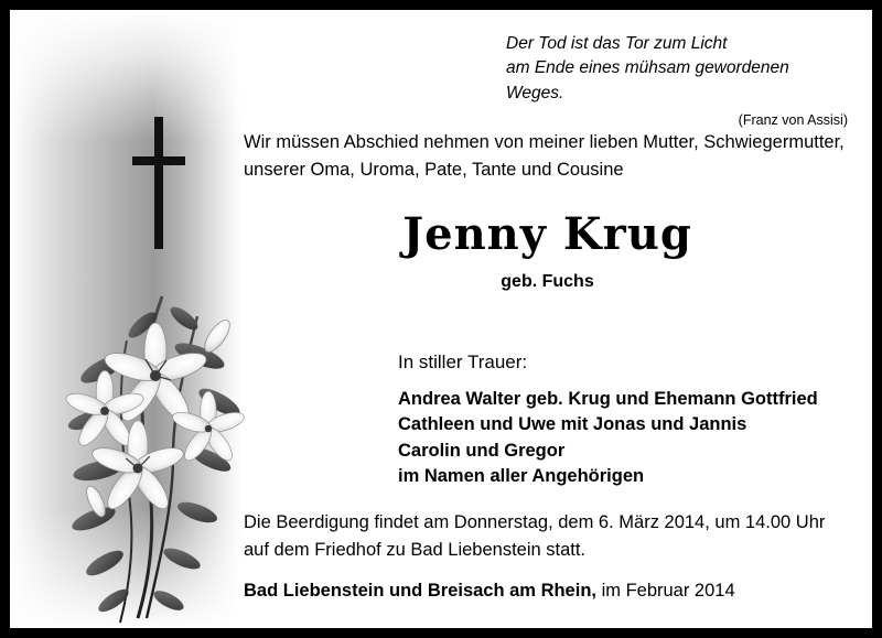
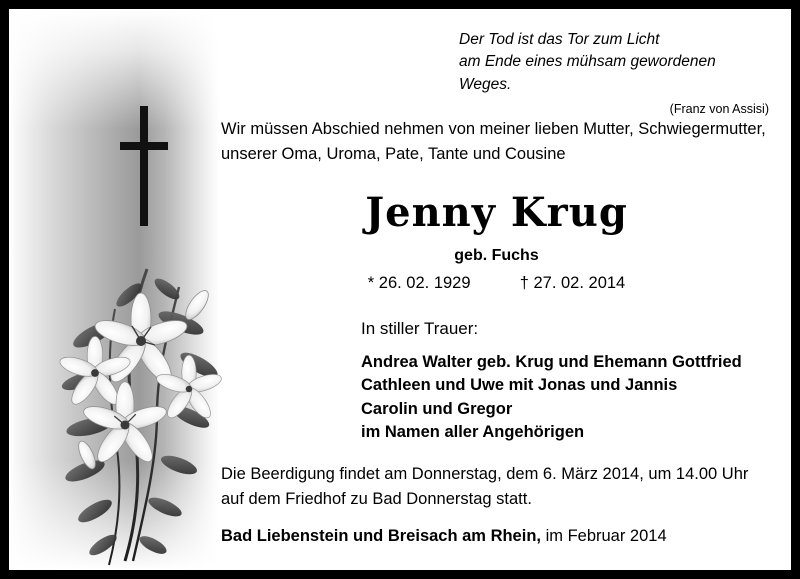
  Der Tod ist das Tor zum Licht
  am Ende eines mühsam gewordenen Weges.
  (Franz von Assisi)
  Wir müssen Abschied nehmen von meiner lieben Mutter, Schwiegermutter, unserer Oma, Uroma, Pate, Tante und Cousine
  Jenny Krug
  geb. Fuchs
+ * 26. 02. 1929 † 27. 02. 2014
  In stiller Trauer:
  Andrea Walter geb. Krug und Ehemann Gottfried
  Cathleen und Uwe mit Jonas und Jannis
  Carolin und Gregor
  im Namen aller Angehörigen
  Die Beerdigung findet am Donnerstag, dem 6. März 2014, um 14.00 Uhr
- auf dem Friedhof zu Bad Liebenstein statt.
+ auf dem Friedhof zu Bad Donnerstag statt.
  Bad Liebenstein und Breisach am Rhein, im Februar 2014
